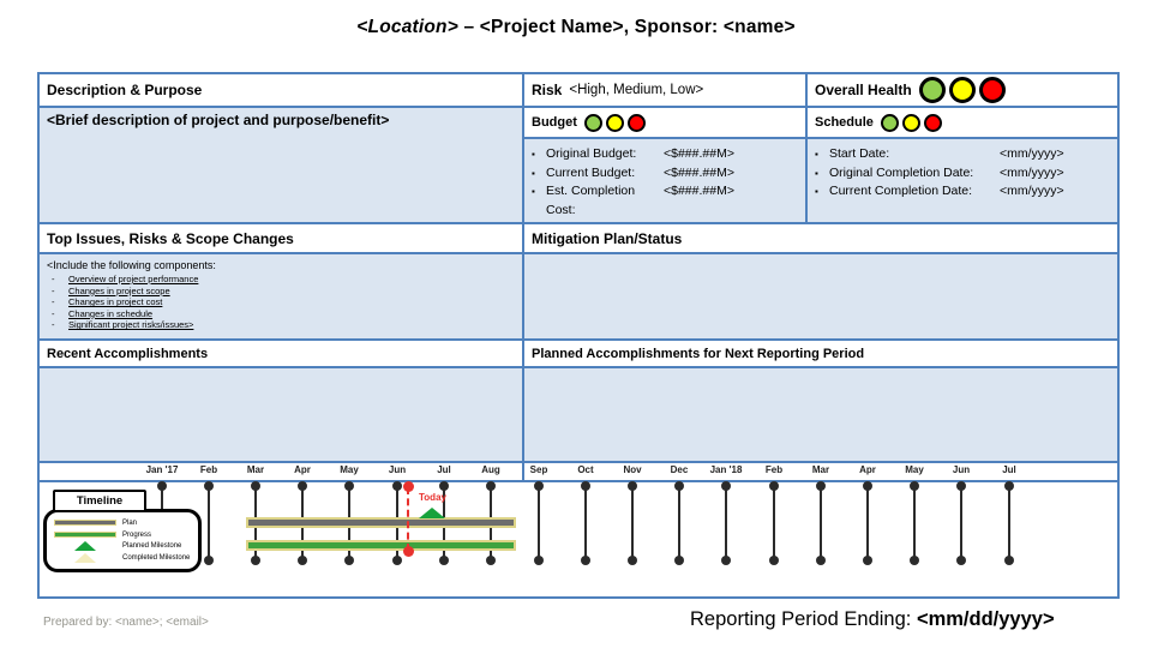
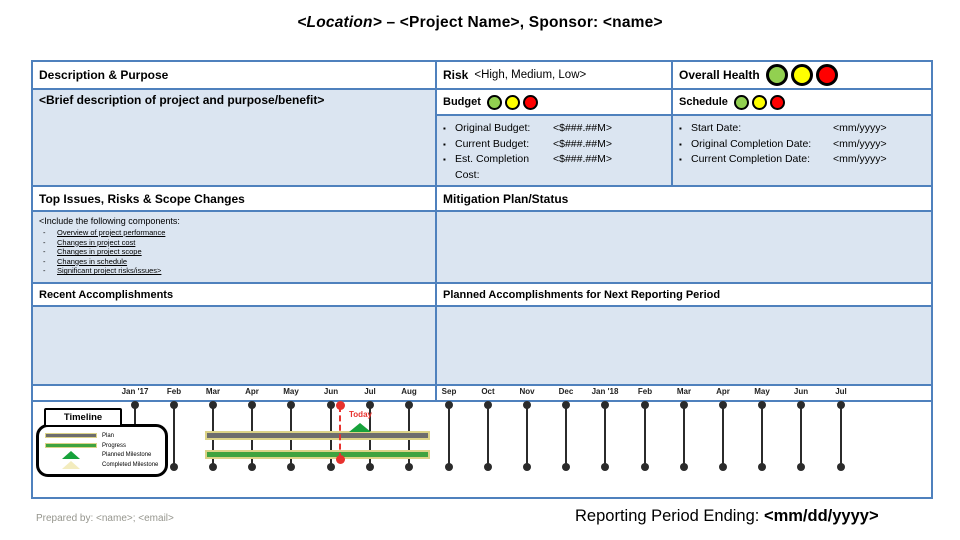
  <Location> – <Project Name>, Sponsor: <name>
  Description & Purpose
  Risk
  <High, Medium, Low>
  Overall Health
  <Brief description of project and purpose/benefit>
  Budget
  Schedule
  ▪
  Original Budget:
  <$###.##M>
  ▪
  Current Budget:
  <$###.##M>
  ▪
  Est. Completion Cost:
  <$###.##M>
  ▪
  Start Date:
  <mm/yyyy>
  ▪
  Original Completion Date:
  <mm/yyyy>
  ▪
  Current Completion Date:
  <mm/yyyy>
  Top Issues, Risks & Scope Changes
  Mitigation Plan/Status
  <Include the following components:
  -
  Overview of project performance
  -
- Changes in project scope
+ Changes in project cost
  -
- Changes in project cost
+ Changes in project scope
  -
  Changes in schedule
  -
  Significant project risks/issues>
  Recent Accomplishments
  Planned Accomplishments for Next Reporting Period
  Jan '17
  Feb
  Mar
  Apr
  May
  Jun
  Jul
  Aug
  Sep
  Oct
  Nov
  Dec
  Jan '18
  Feb
  Mar
  Apr
  May
  Jun
  Jul
  Today
  Timeline
  Prepared by: <name>; <email>
  Reporting Period Ending: <mm/dd/yyyy>
